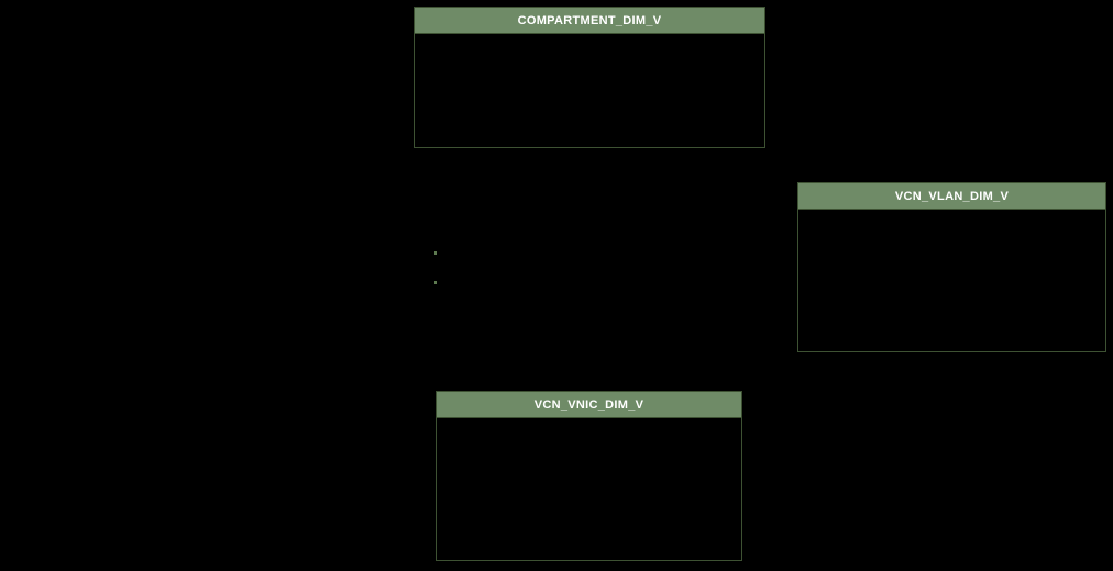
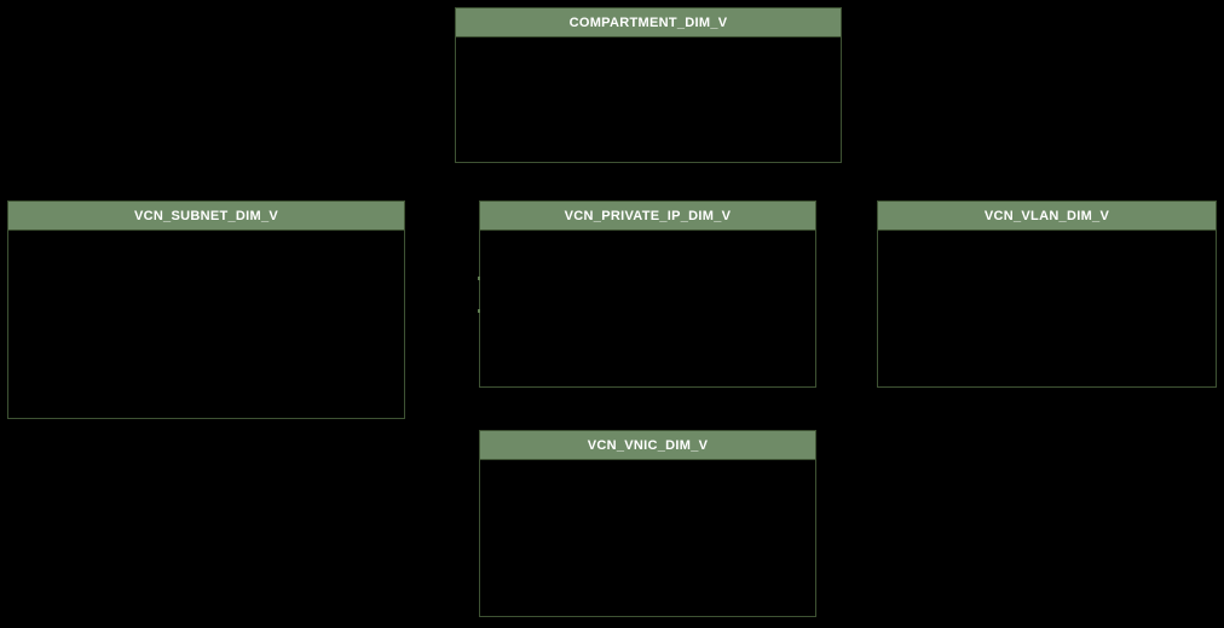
  COMPARTMENT_DIM_V
+ VCN_SUBNET_DIM_V
+ VCN_PRIVATE_IP_DIM_V
  VCN_VLAN_DIM_V
  VCN_VNIC_DIM_V
